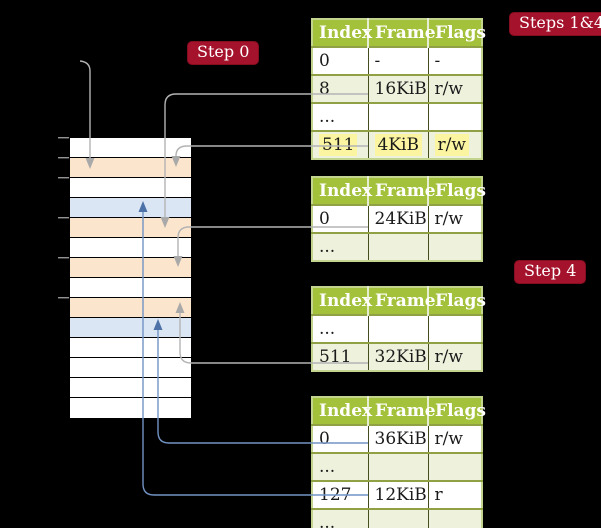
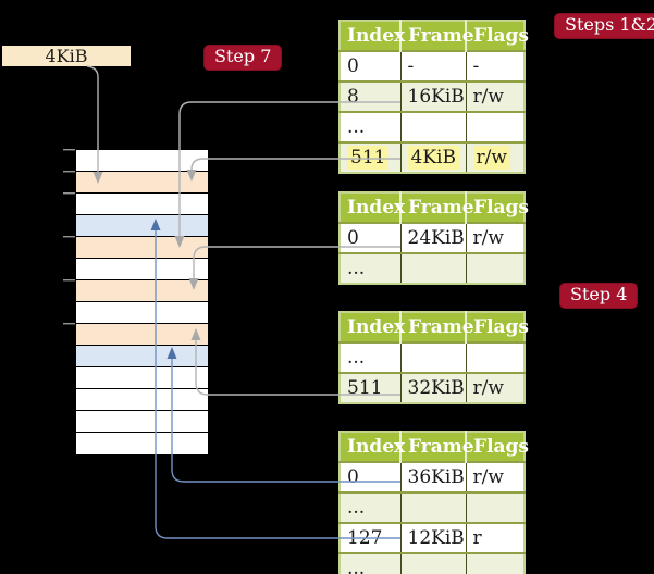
+ 4KiB
- Step 0
+ Step 7
- Steps 1&4
+ Steps 1&2
  Step 4
  Index	Frame	Flags
  0	-	-
  8	16KiB	r/w
  ...
  511	4KiB	r/w
  Index	Frame	Flags
  0	24KiB	r/w
  ...
  Index	Frame	Flags
  ...
  511	32KiB	r/w
  Index	Frame	Flags
  0	36KiB	r/w
  ...
  ...
